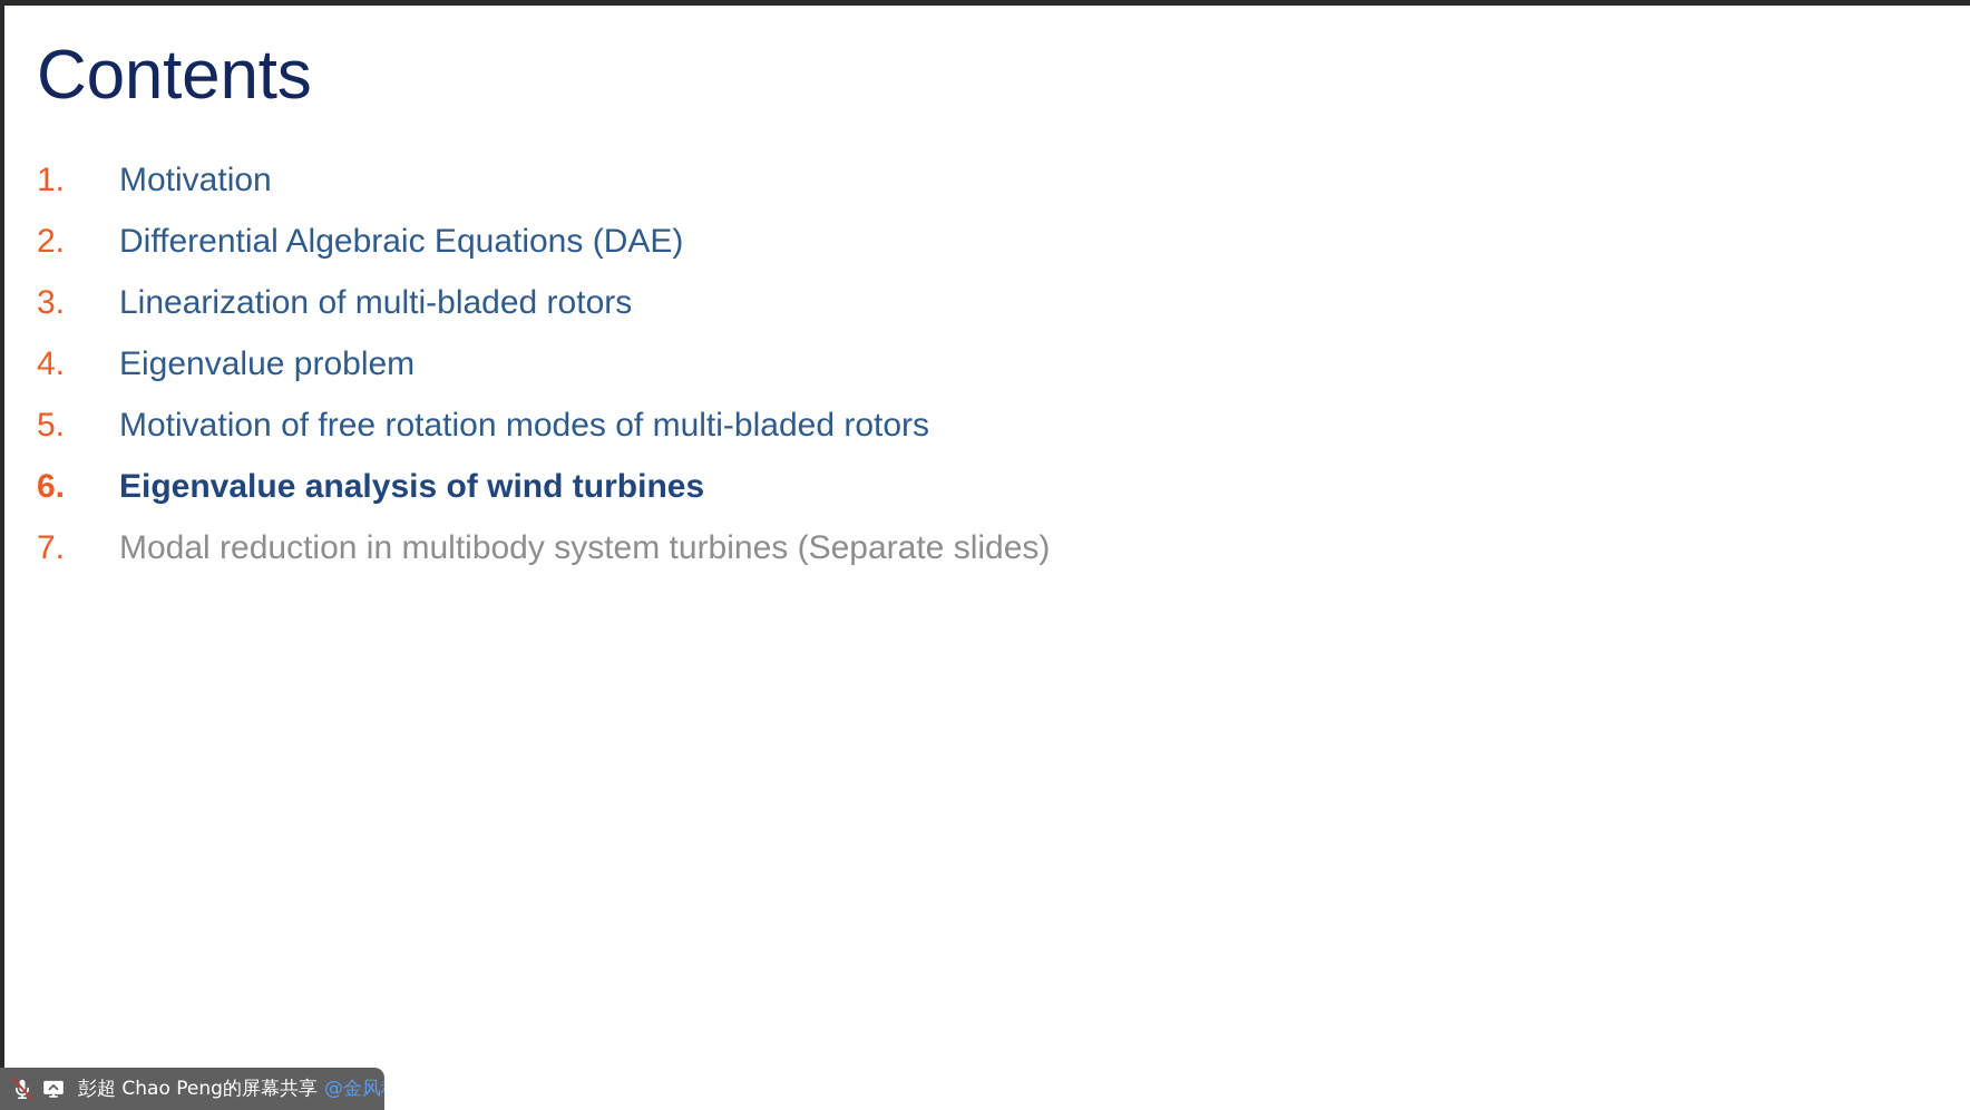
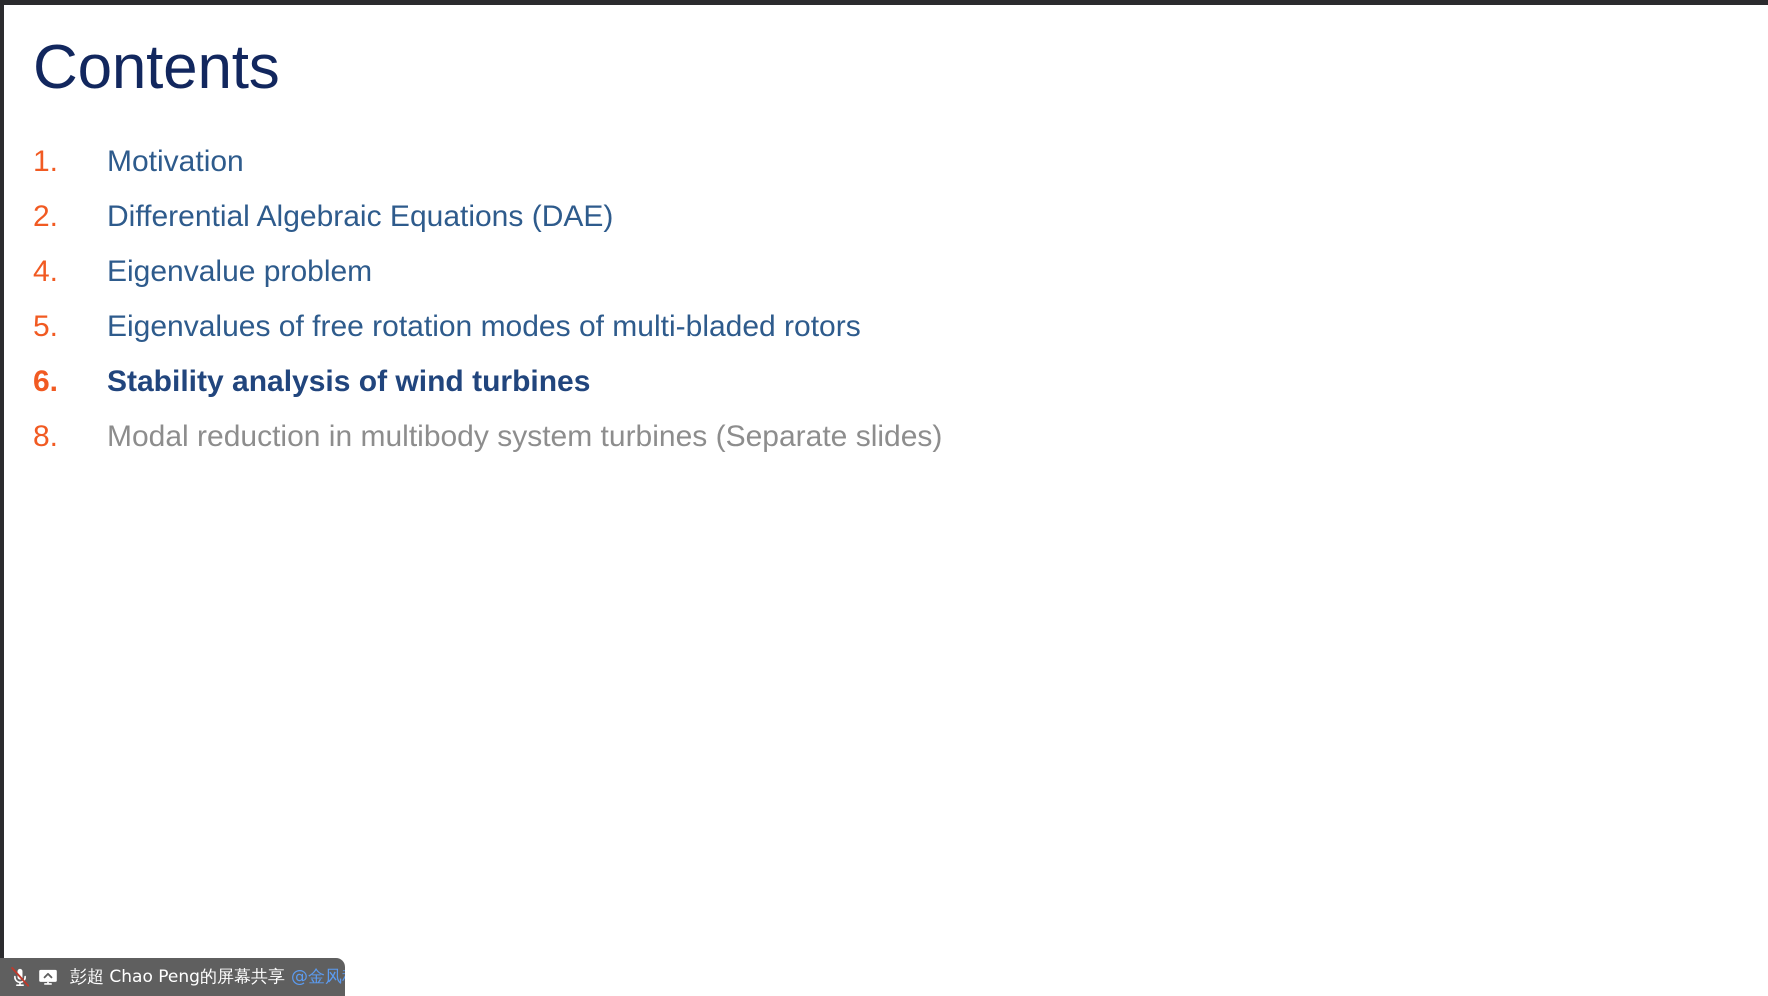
  Contents
  1.
  Motivation
  2.
  Differential Algebraic Equations (DAE)
- 3.
- Linearization of multi-bladed rotors
  4.
  Eigenvalue problem
  5.
- Motivation of free rotation modes of multi-bladed rotors
+ Eigenvalues of free rotation modes of multi-bladed rotors
  6.
- Eigenvalue analysis of wind turbines
+ Stability analysis of wind turbines
- 7.
+ 8.
  Modal reduction in multibody system turbines (Separate slides)
  彭超 Chao Peng的屏幕共享
